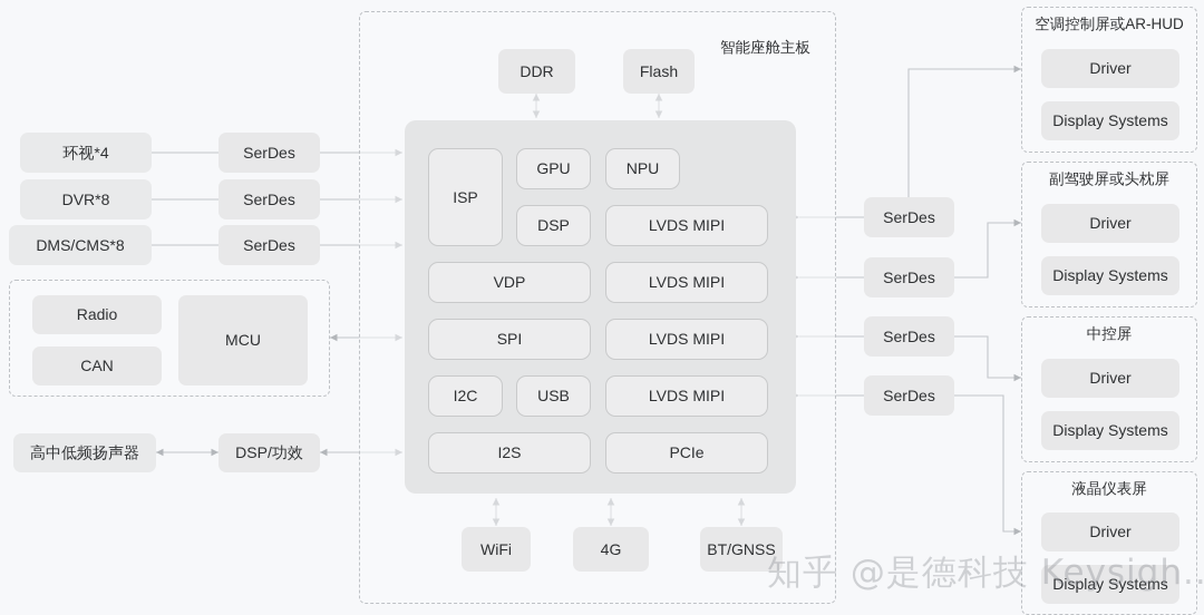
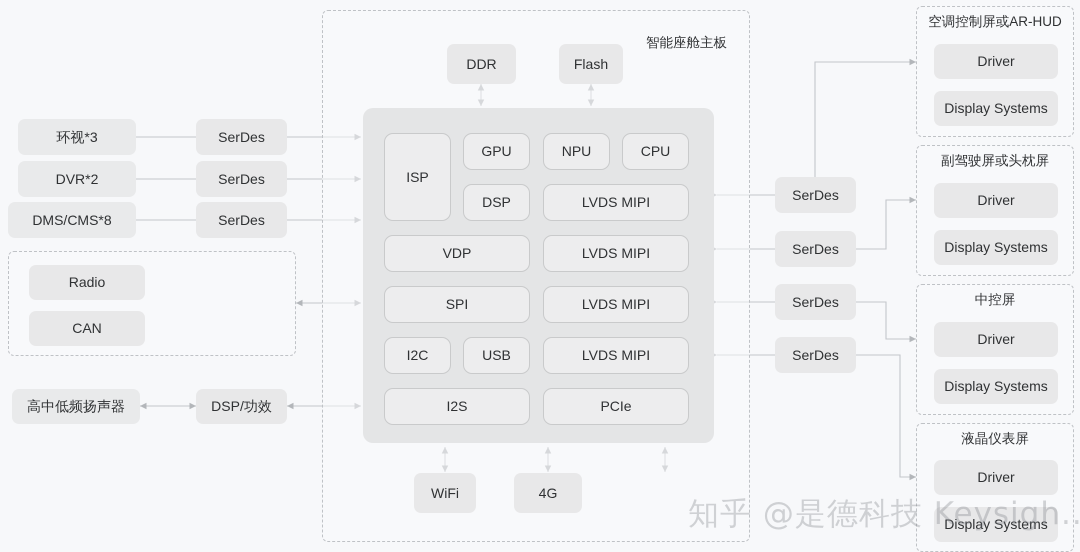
- 环视*4
+ 环视*3
- DVR*8
+ DVR*2
  DMS/CMS*8
  SerDes
  SerDes
  SerDes
  Radio
  CAN
- MCU
  高中低频扬声器
  DSP/功效
  智能座舱主板
  DDR
  Flash
  ISP
  GPU
  NPU
+ CPU
  DSP
  LVDS MIPI
  VDP
  LVDS MIPI
  SPI
  LVDS MIPI
  I2C
  USB
  LVDS MIPI
  I2S
  PCIe
  WiFi
  4G
- BT/GNSS
  SerDes
  SerDes
  SerDes
  SerDes
  空调控制屏或AR-HUD
  Driver
  Display Systems
  副驾驶屏或头枕屏
  Driver
  Display Systems
  中控屏
  Driver
  Display Systems
  液晶仪表屏
  Driver
  Display Systems
  知乎 @是德科技 Keysigh..
